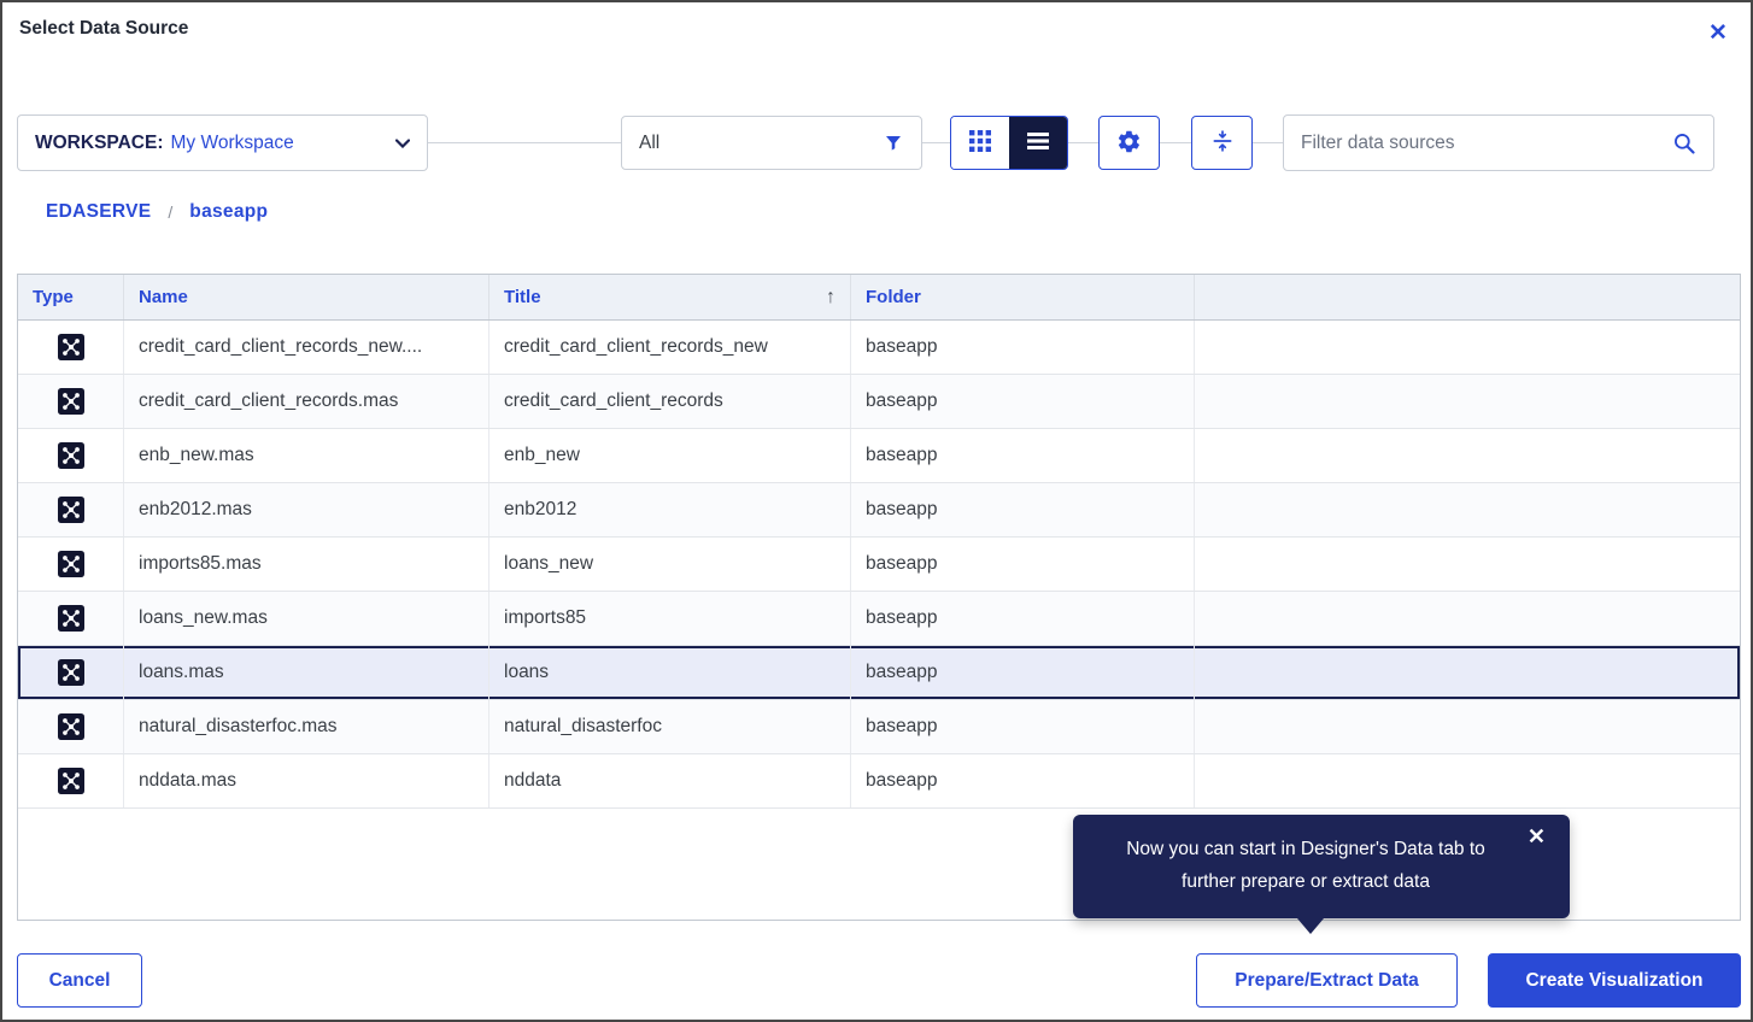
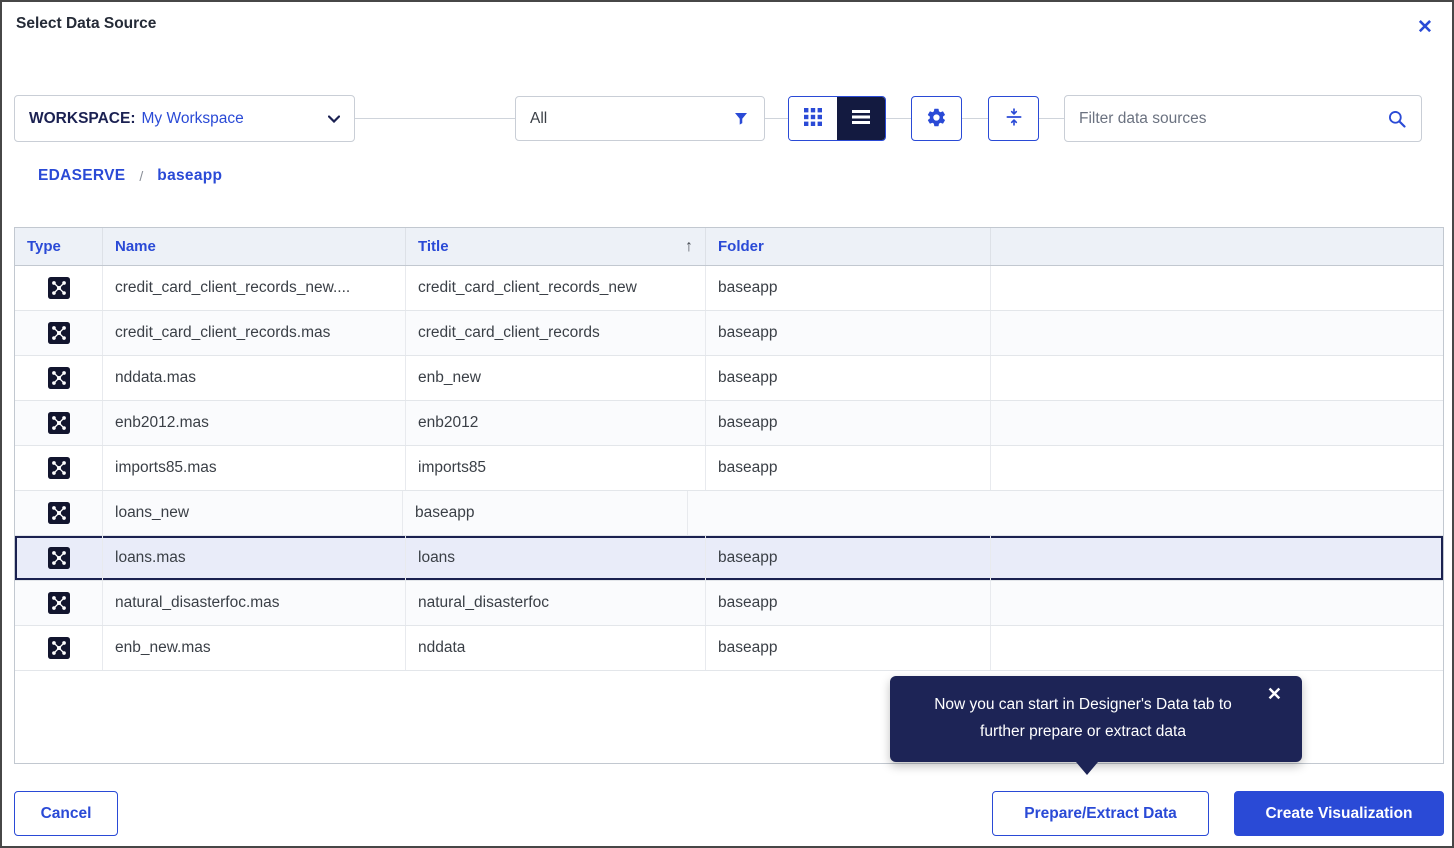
  Select Data Source
  ✕
  WORKSPACE:
  My Workspace
  All
  Filter data sources
  EDASERVE
  /
  baseapp
  Type
  Name
  Title
  ↑
  Folder
  credit_card_client_records_new....
  credit_card_client_records_new
  baseapp
  credit_card_client_records.mas
  credit_card_client_records
  baseapp
- enb_new.mas
+ nddata.mas
  enb_new
  baseapp
  enb2012.mas
  enb2012
  baseapp
  imports85.mas
- loans_new
+ imports85
  baseapp
- loans_new.mas
- imports85
+ loans_new
  baseapp
  loans.mas
  loans
  baseapp
  natural_disasterfoc.mas
  natural_disasterfoc
  baseapp
- nddata.mas
+ enb_new.mas
  nddata
  baseapp
  Now you can start in Designer's Data tab to further prepare or extract data
  ✕
  Cancel
  Prepare/Extract Data
  Create Visualization
